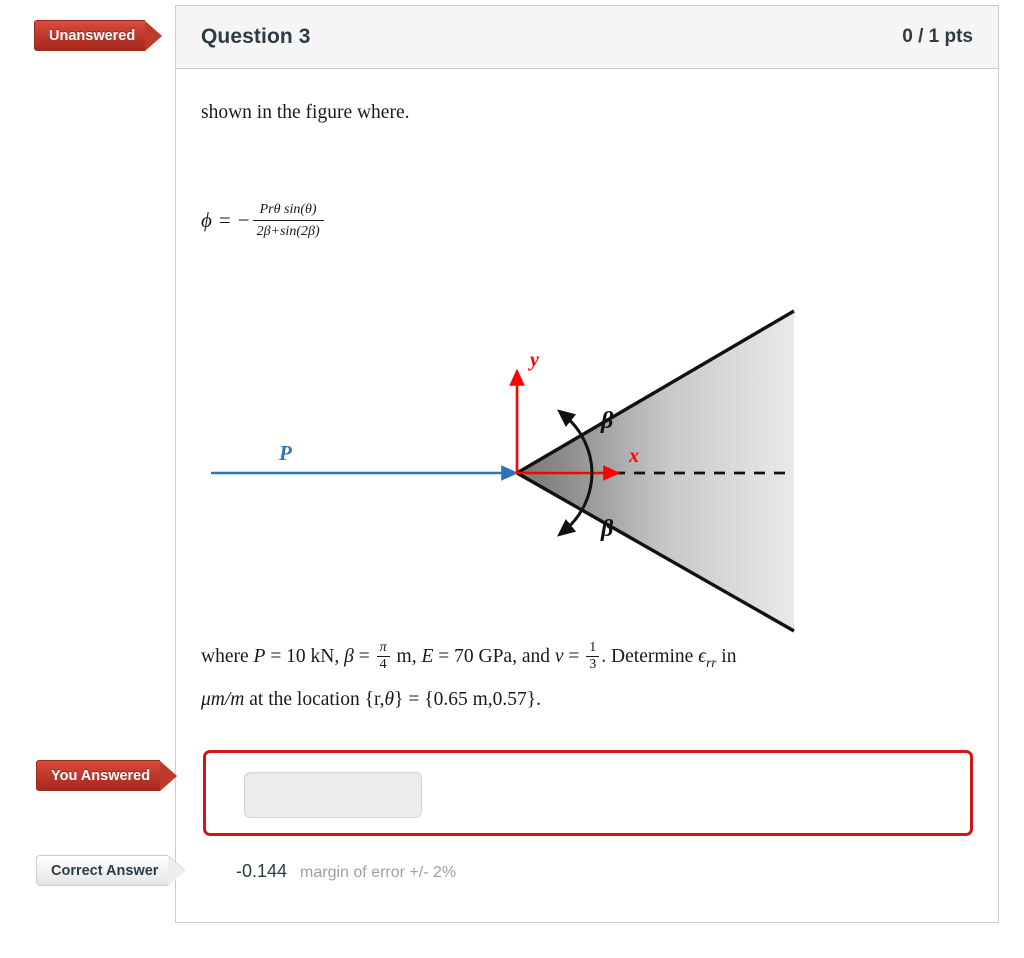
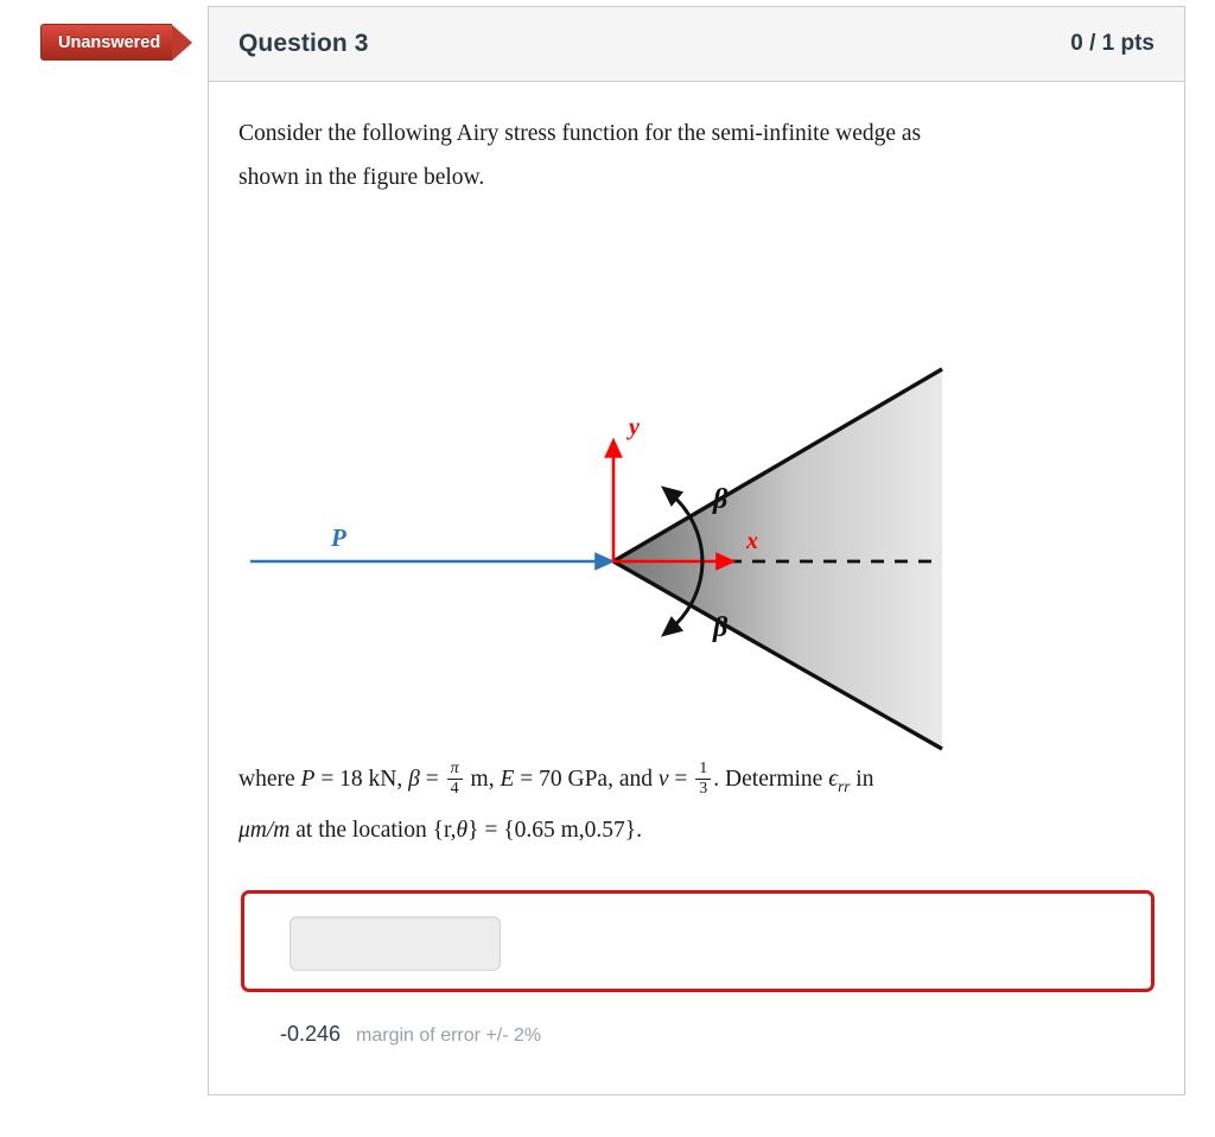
  Unanswered
- You Answered
- Correct Answer
  Question 3
  0 / 1 pts
+ Consider the following Airy stress function for the semi-infinite wedge as
- shown in the figure where.
+ shown in the figure below.
- ϕ
- =
- −
- Prθ sin(θ)
- 2β+sin(2β)
  P
  y
  x
  β
  β
- where P = 10 kN, β =
+ where P = 18 kN, β =
  π
  4
  m, E = 70 GPa, and ν =
  1
  3
  . Determine ϵrr in
  μm/m at the location {r,θ} = {0.65 m,0.57}.
- -0.144
+ -0.246
  margin of error +/- 2%
